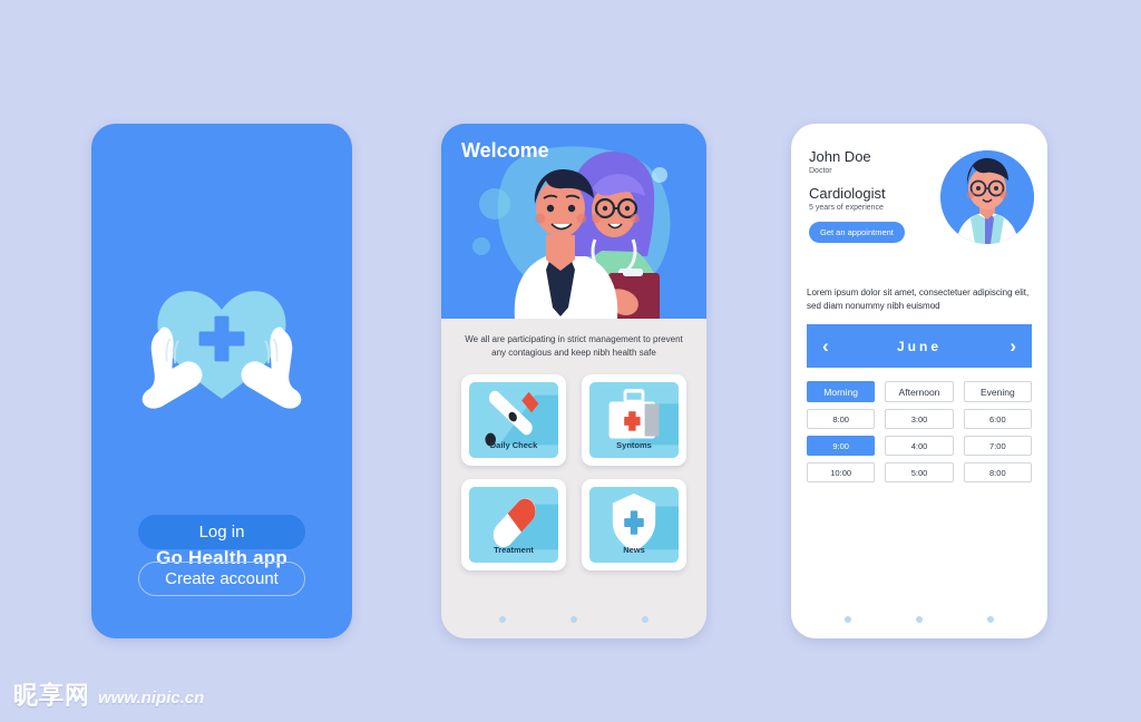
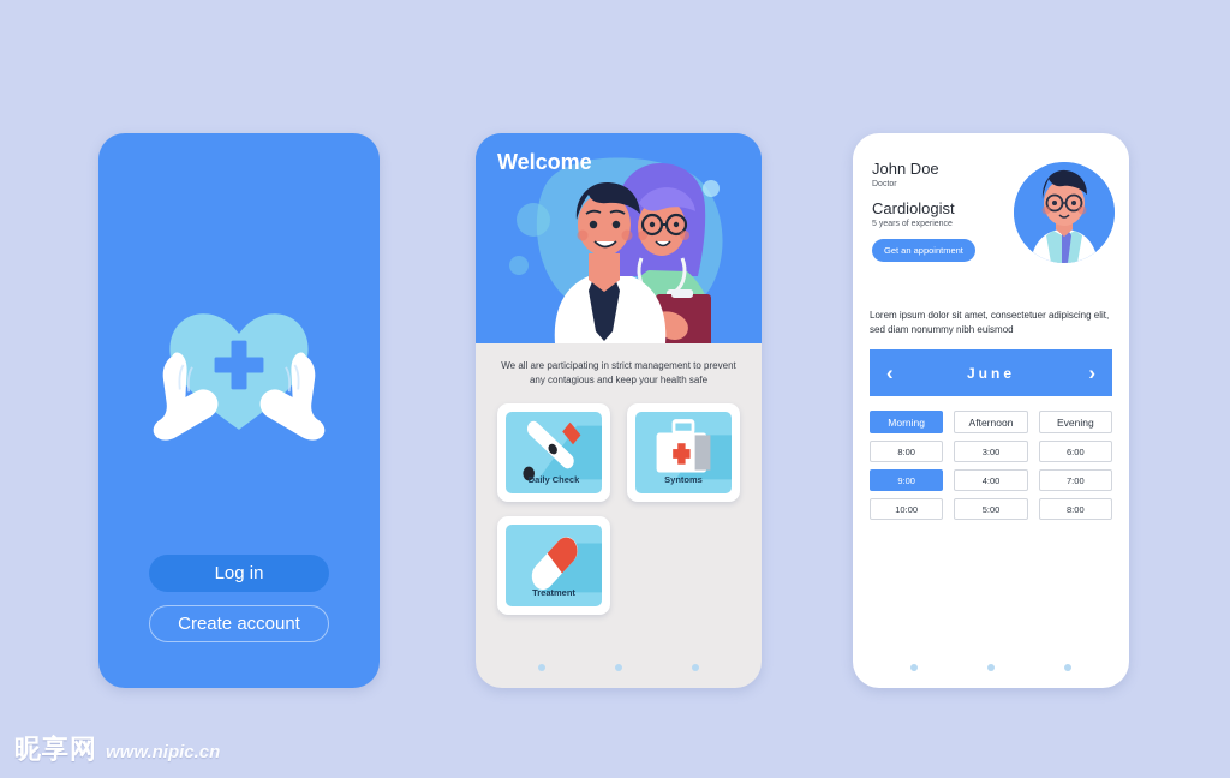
- Go Health app
  Log in
  Create account
  Welcome
- We all are participating in strict management to prevent any contagious and keep nibh health safe
+ We all are participating in strict management to prevent any contagious and keep your health safe
  Daily Check
  Syntoms
  Treatment
- News
  John Doe
  Cardiologist
  Get an appointment
  Lorem ipsum dolor sit amet, consectetuer adipiscing elit, sed diam nonummy nibh euismod
  ‹
  June
  ›
  Morning
  8:00
  9:00
  10:00
  Afternoon
  3:00
  4:00
  5:00
  Evening
  6:00
  7:00
  8:00
  昵享网
  www.nipic.cn
